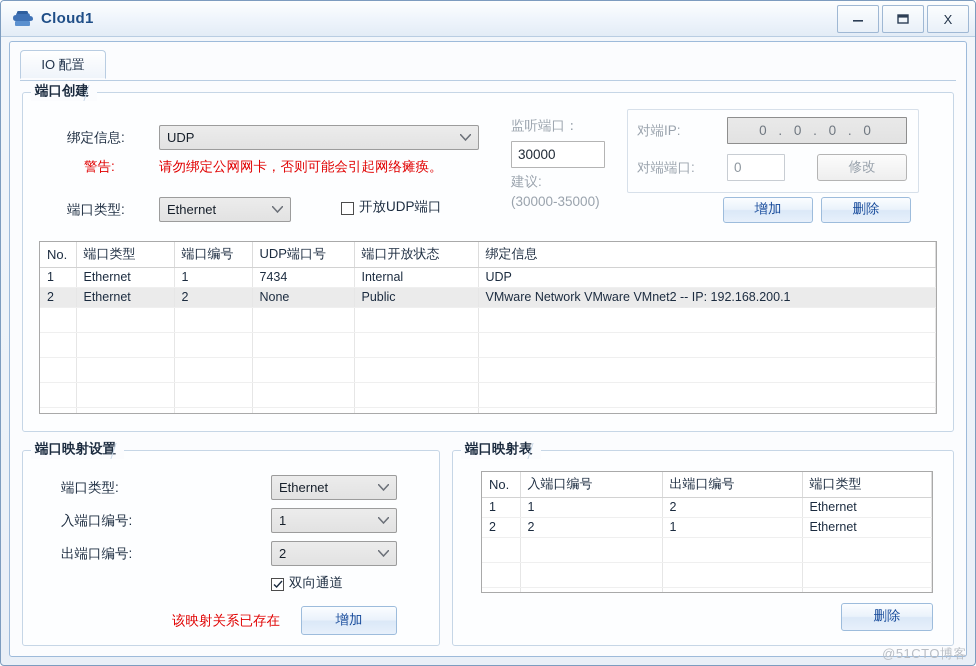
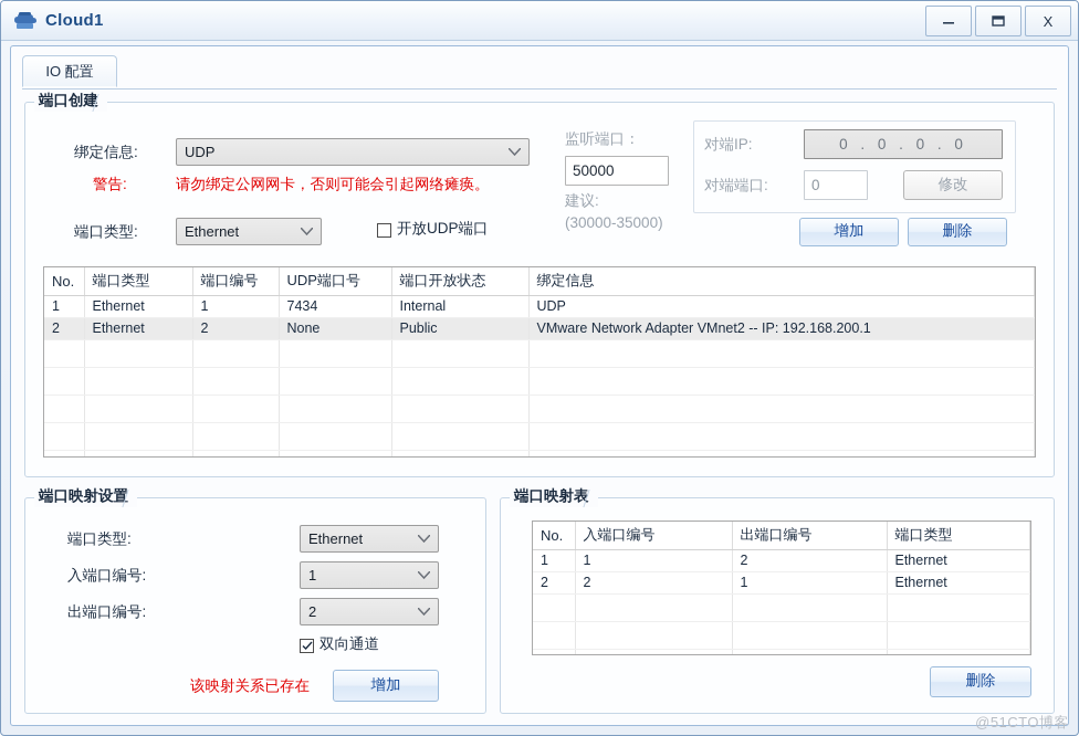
  Cloud1
  X
  IO 配置
  端口创建
  绑定信息:
  UDP
  警告:
  请勿绑定公网网卡，否则可能会引起网络瘫痪。
  端口类型:
  Ethernet
  开放UDP端口
  监听端口：
- 30000
+ 50000
  建议:
  (30000-35000)
  对端IP:
  0 . 0 . 0 . 0
  对端端口:
  0
  修改
  增加
  删除
  No.	端口类型	端口编号	UDP端口号	端口开放状态	绑定信息
  1	Ethernet	1	7434	Internal	UDP
- 2	Ethernet	2	None	Public	VMware Network VMware VMnet2 -- IP: 192.168.200.1
+ 2	Ethernet	2	None	Public	VMware Network Adapter VMnet2 -- IP: 192.168.200.1
  端口映射设置
  端口类型:
  Ethernet
  入端口编号:
  1
  出端口编号:
  2
  双向通道
  该映射关系已存在
  增加
  端口映射表
  No.	入端口编号	出端口编号	端口类型
  1	1	2	Ethernet
  2	2	1	Ethernet
  删除
  @51CTO博客
